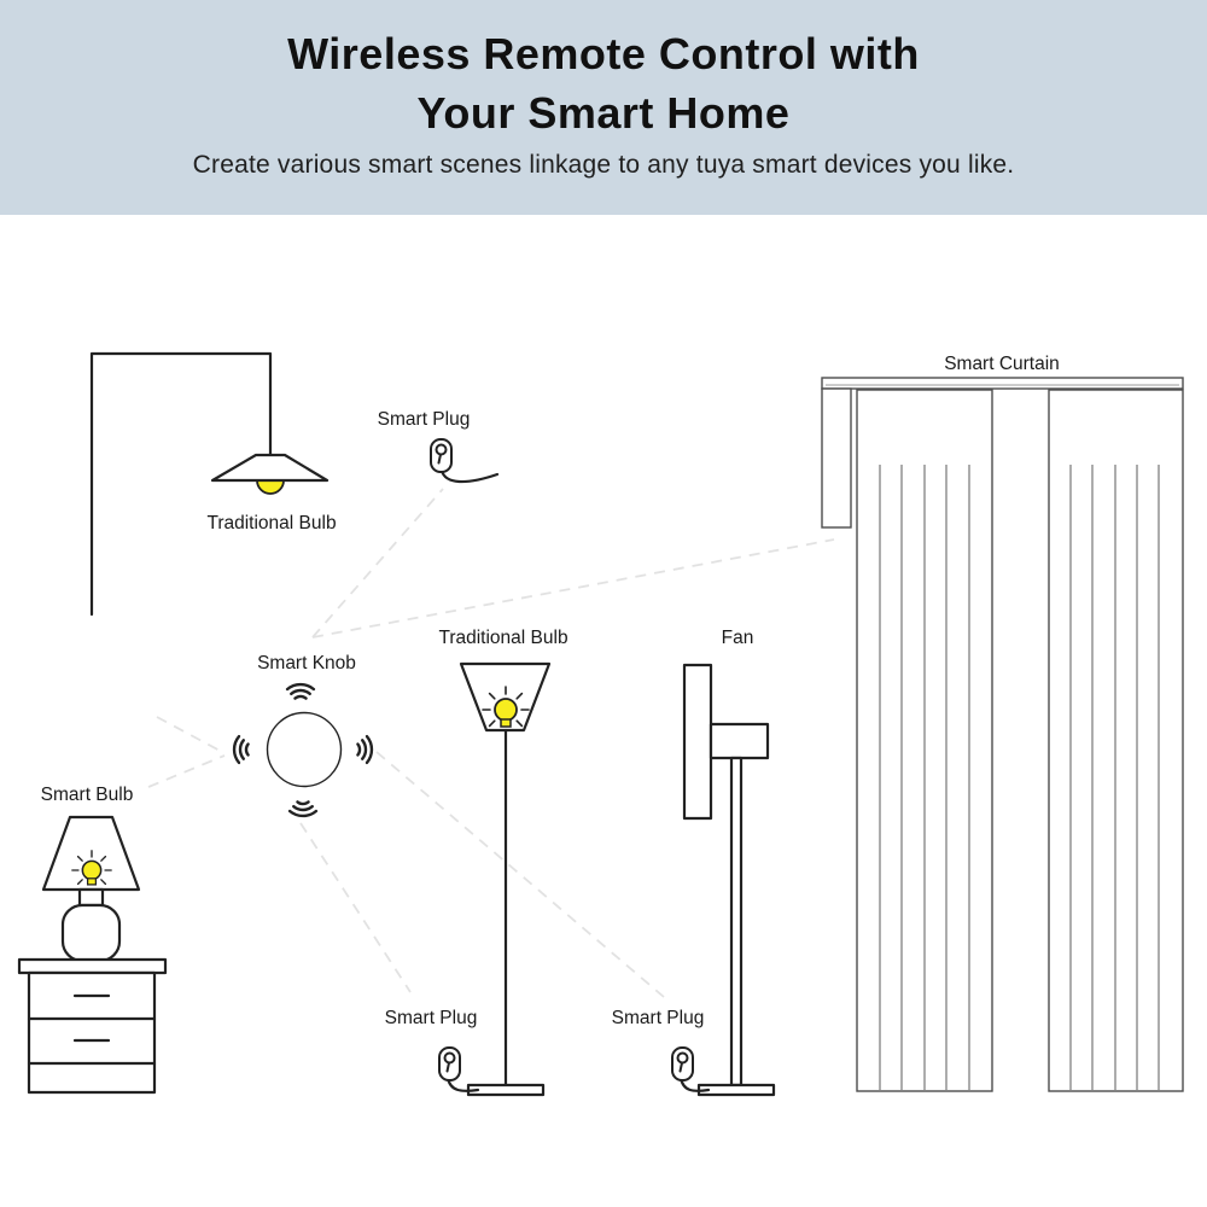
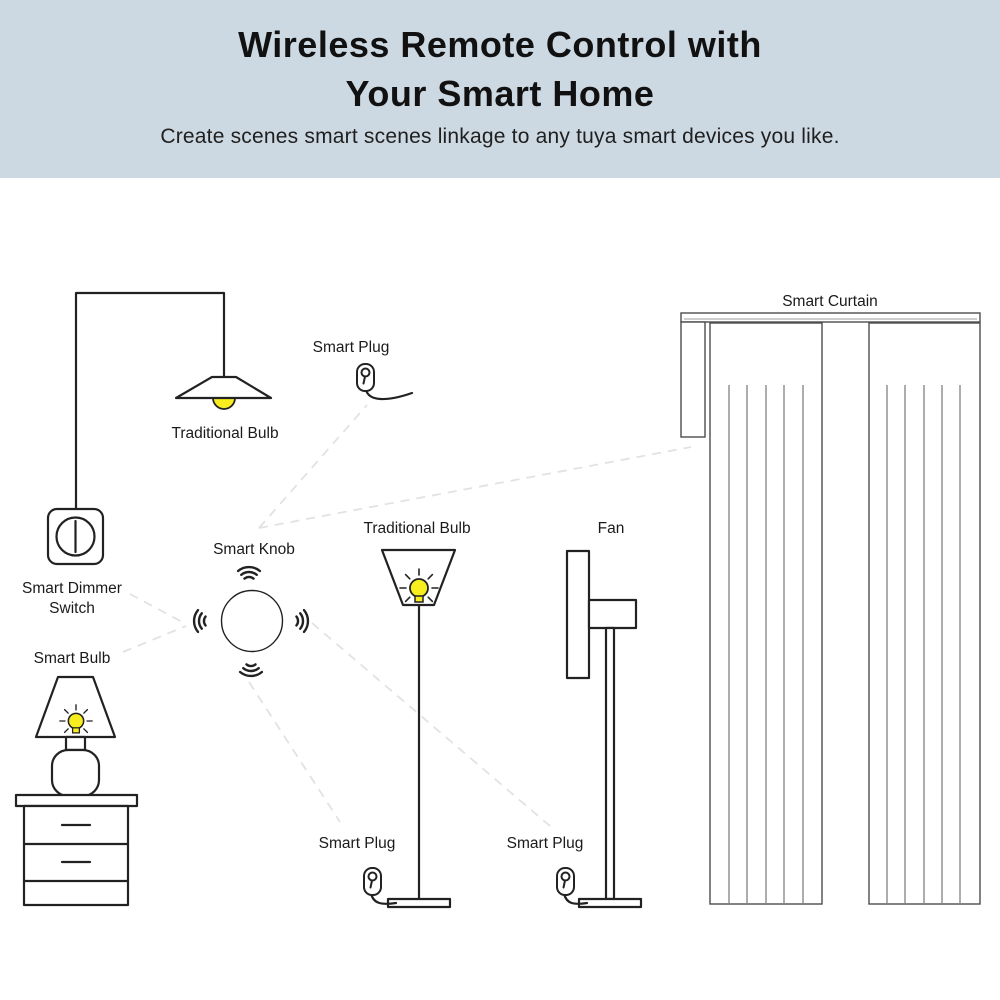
  Wireless Remote Control with
  Your Smart Home
- Create various smart scenes linkage to any tuya smart devices you like.
+ Create scenes smart scenes linkage to any tuya smart devices you like.
  Traditional Bulb
+ Smart Dimmer
+ Switch
  Smart Bulb
  Smart Knob
  Smart Plug
  Smart Curtain
  Traditional Bulb
  Smart Plug
  Fan
  Smart Plug
